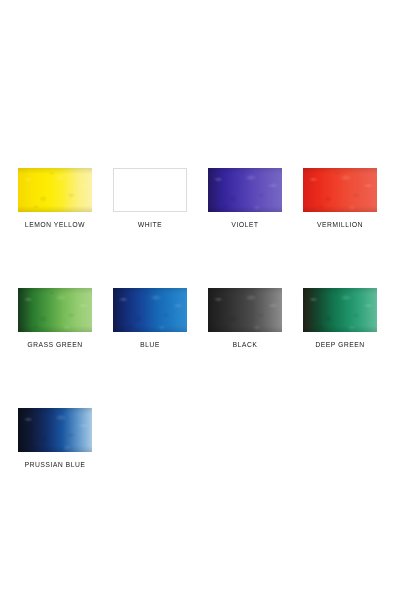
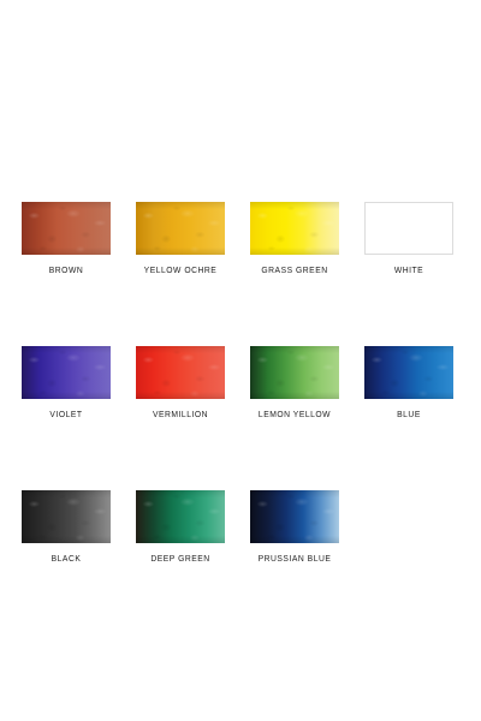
+ BROWN
+ YELLOW OCHRE
- LEMON YELLOW
+ GRASS GREEN
  WHITE
  VIOLET
  VERMILLION
- GRASS GREEN
+ LEMON YELLOW
  BLUE
  BLACK
  DEEP GREEN
  PRUSSIAN BLUE
